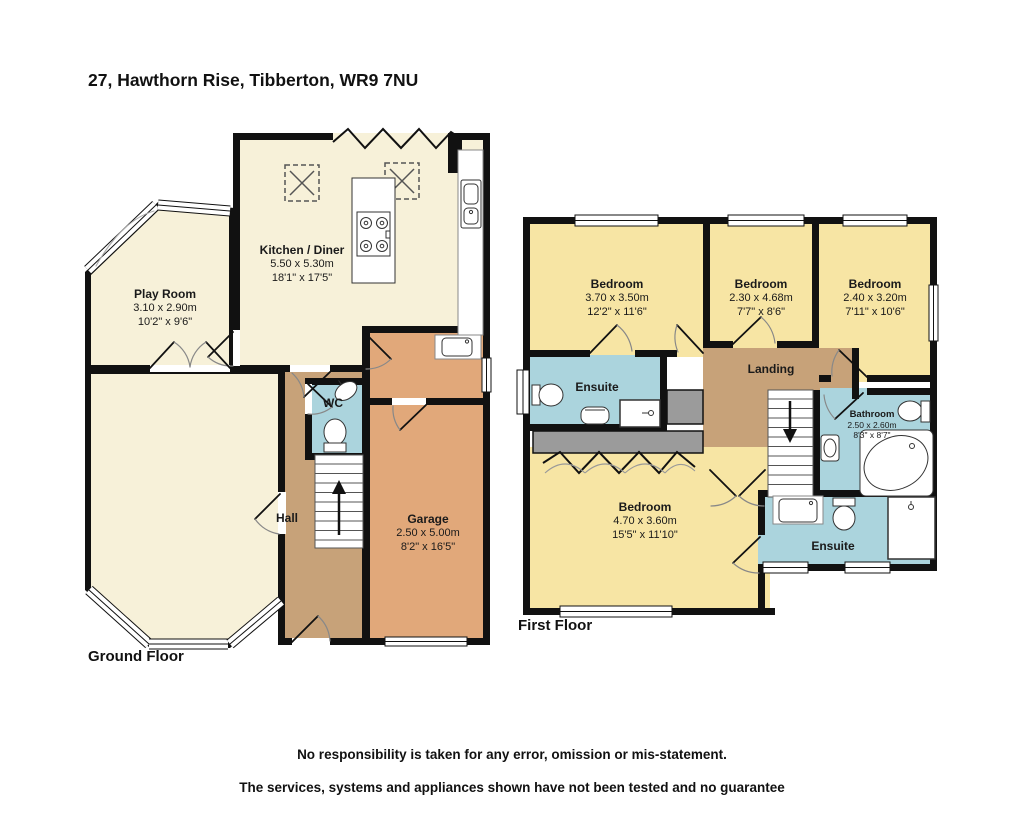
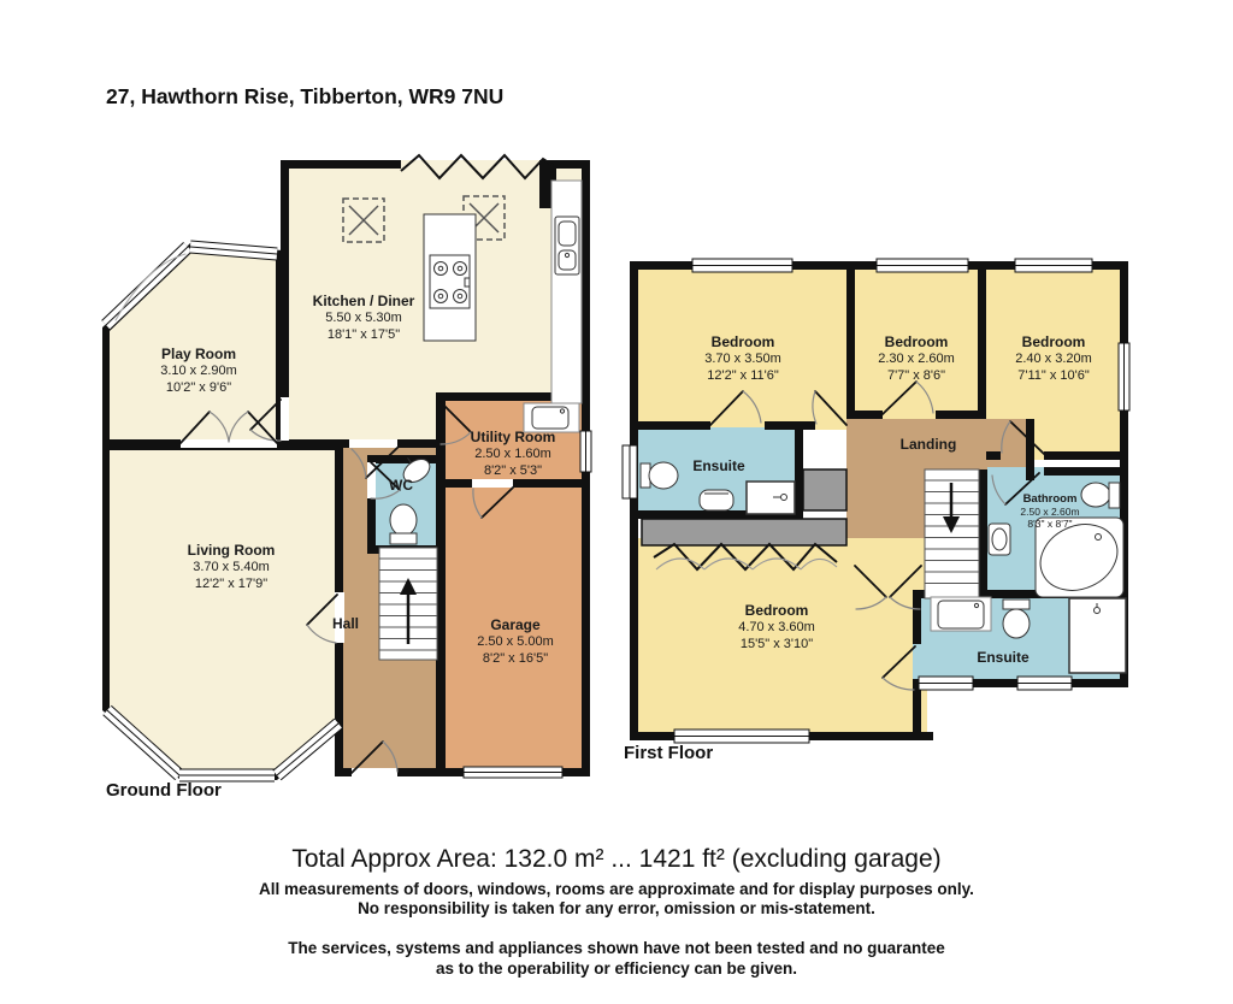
  27, Hawthorn Rise, Tibberton, WR9 7NU
  Play Room
  3.10 x 2.90m
  10'2" x 9'6"
  Kitchen / Diner
  5.50 x 5.30m
  18'1" x 17'5"
+ Utility Room
+ 2.50 x 1.60m
+ 8'2" x 5'3"
  WC
+ Living Room
+ 3.70 x 5.40m
+ 12'2" x 17'9"
  Hall
  Garage
  2.50 x 5.00m
  8'2" x 16'5"
  Bedroom
  3.70 x 3.50m
  12'2" x 11'6"
  Bedroom
- 2.30 x 4.68m
+ 2.30 x 2.60m
  7'7" x 8'6"
  Bedroom
  2.40 x 3.20m
  7'11" x 10'6"
  Ensuite
  Landing
  Bathroom
  2.50 x 2.60m
  8'3" x 8'7"
  Bedroom
  4.70 x 3.60m
- 15'5" x 11'10"
+ 15'5" x 3'10"
  Ensuite
  Ground Floor
  First Floor
+ Total Approx Area: 132.0 m² ... 1421 ft² (excluding garage)
+ All measurements of doors, windows, rooms are approximate and for display purposes only.
  No responsibility is taken for any error, omission or mis-statement.
  The services, systems and appliances shown have not been tested and no guarantee
+ as to the operability or efficiency can be given.
